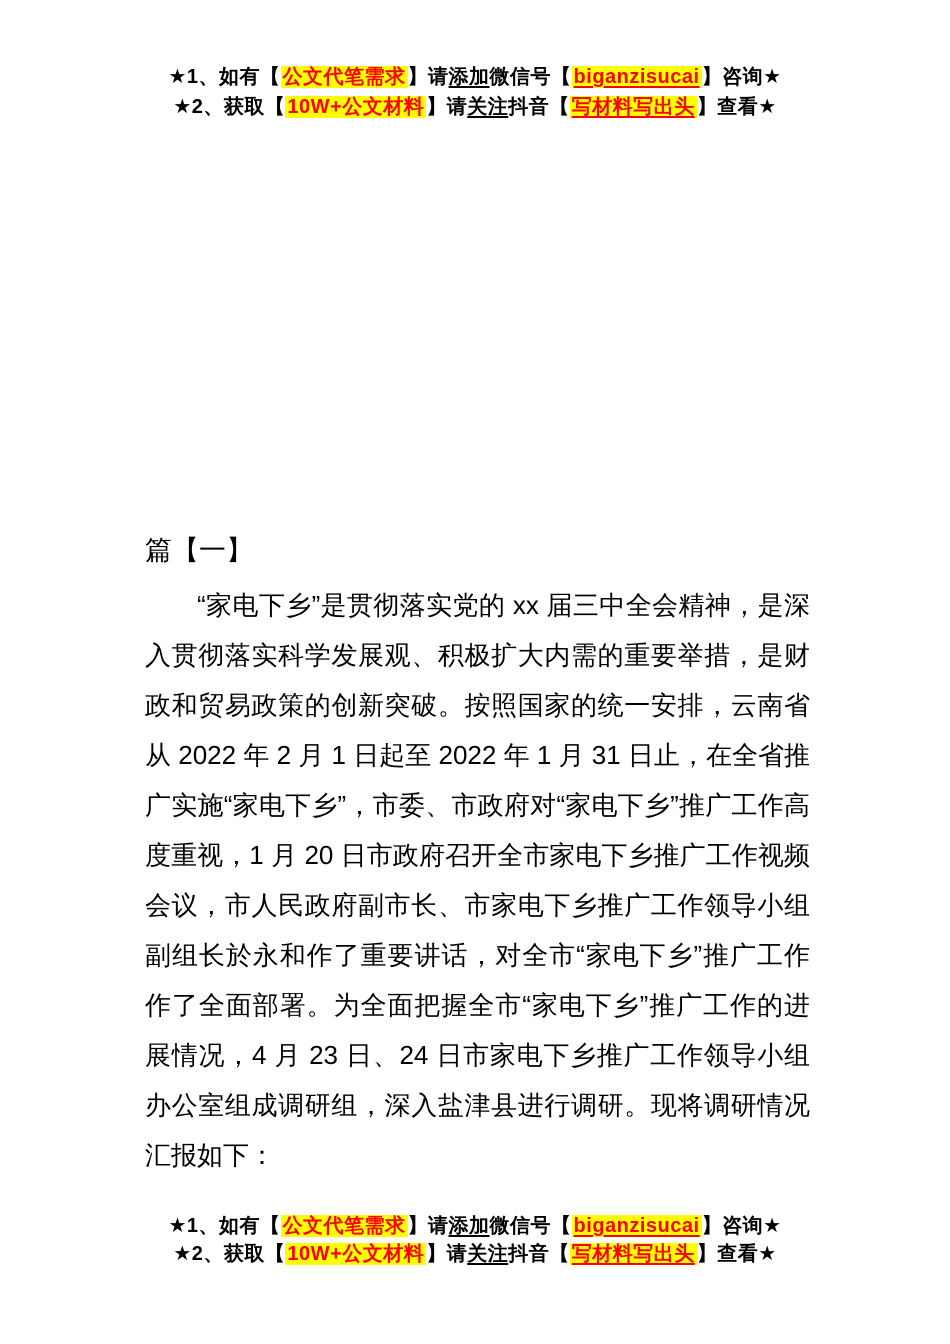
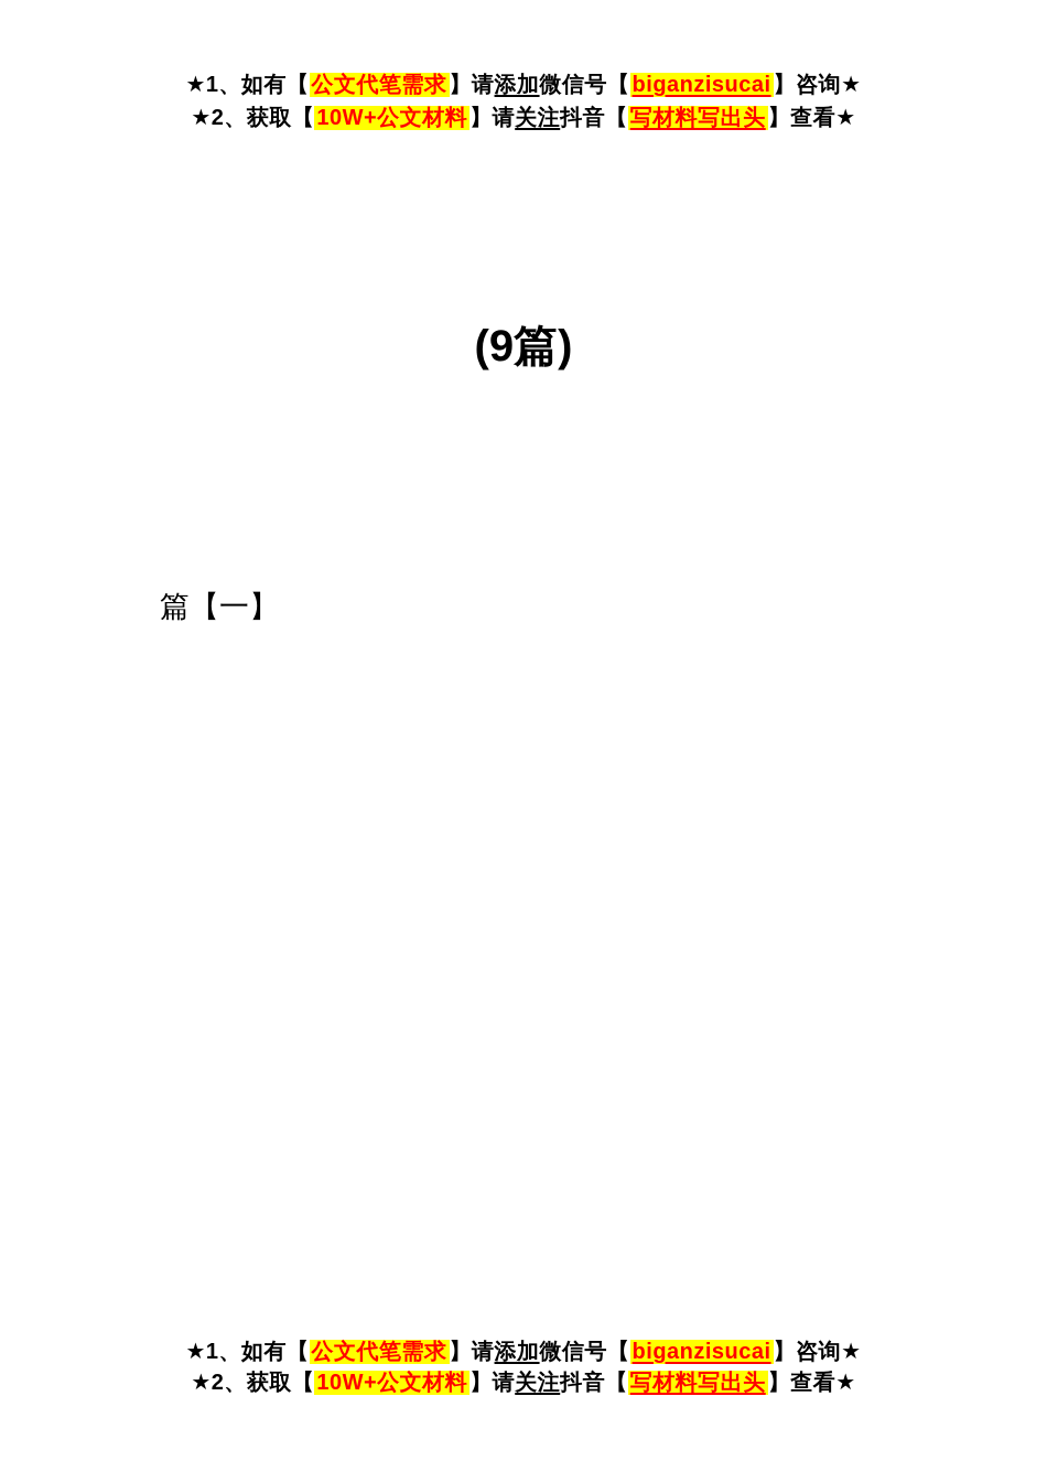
  ★1、如有【公文代笔需求】请添加微信号【biganzisucai】咨询★
  ★2、获取【10W+公文材料】请关注抖音【写材料写出头】查看★
+ (9篇)
  篇【一】
- “家电下乡”是贯彻落实党的 xx 届三中全会精神，是深入贯彻落实科学发展观、积极扩大内需的重要举措，是财政和贸易政策的创新突破。按照国家的统一安排，云南省从 2022 年 2 月 1 日起至 2022 年 1 月 31 日止，在全省推广实施“家电下乡”，市委、市政府对“家电下乡”推广工作高度重视，1 月 20 日市政府召开全市家电下乡推广工作视频会议，市人民政府副市长、市家电下乡推广工作领导小组副组长於永和作了重要讲话，对全市“家电下乡”推广工作作了全面部署。为全面把握全市“家电下乡”推广工作的进展情况，4 月 23 日、24 日市家电下乡推广工作领导小组办公室组成调研组，深入盐津县进行调研。现将调研情况汇报如下：
  ★1、如有【公文代笔需求】请添加微信号【biganzisucai】咨询★
  ★2、获取【10W+公文材料】请关注抖音【写材料写出头】查看★
